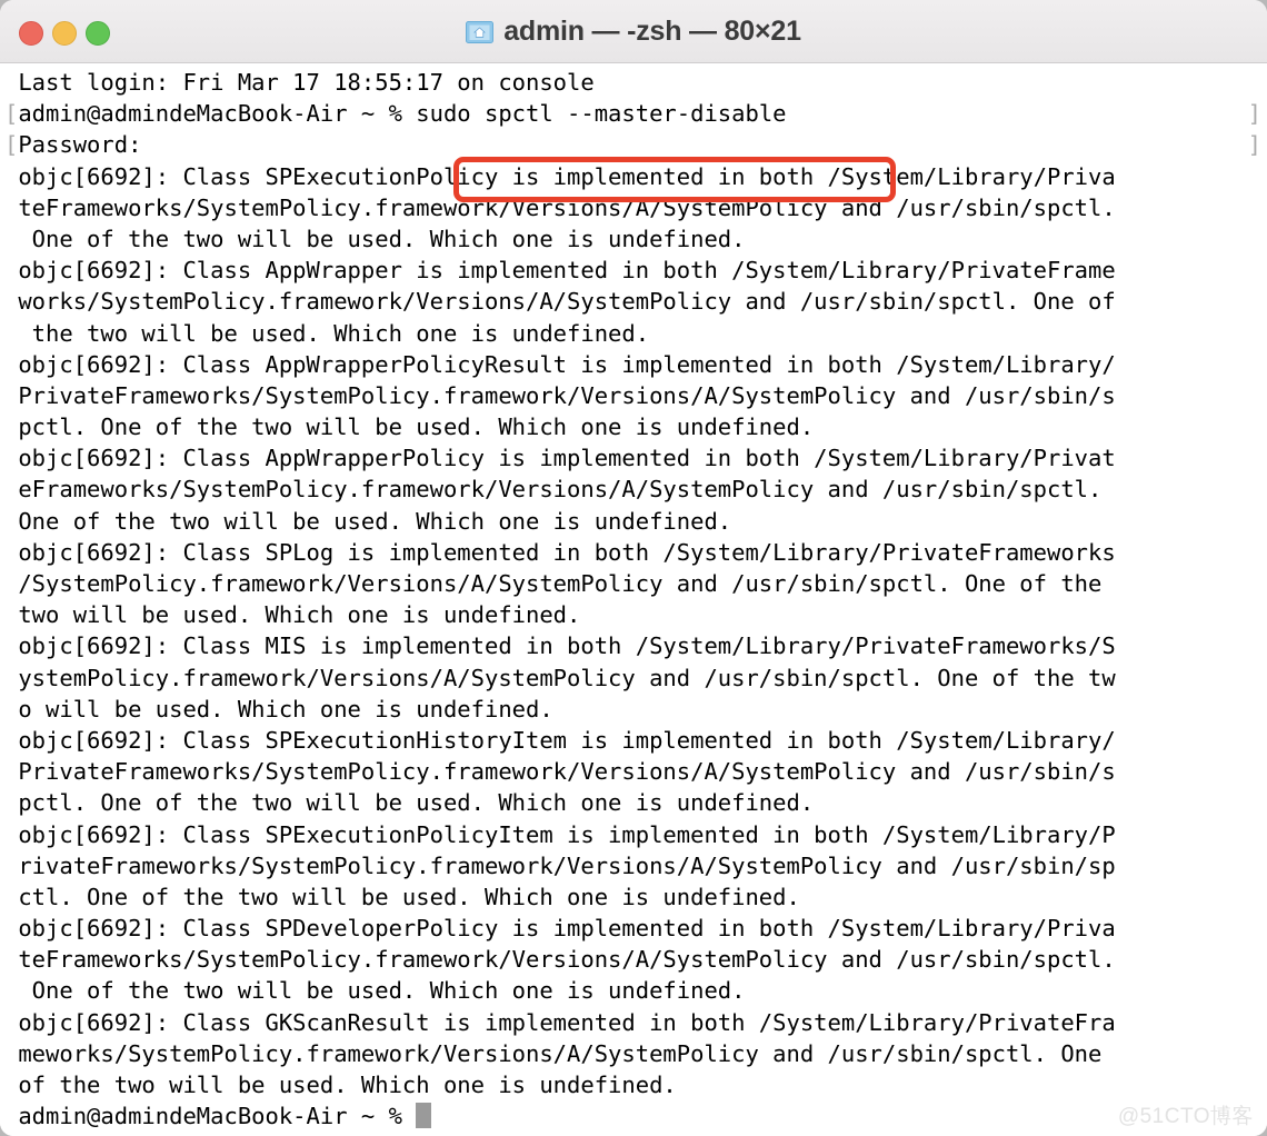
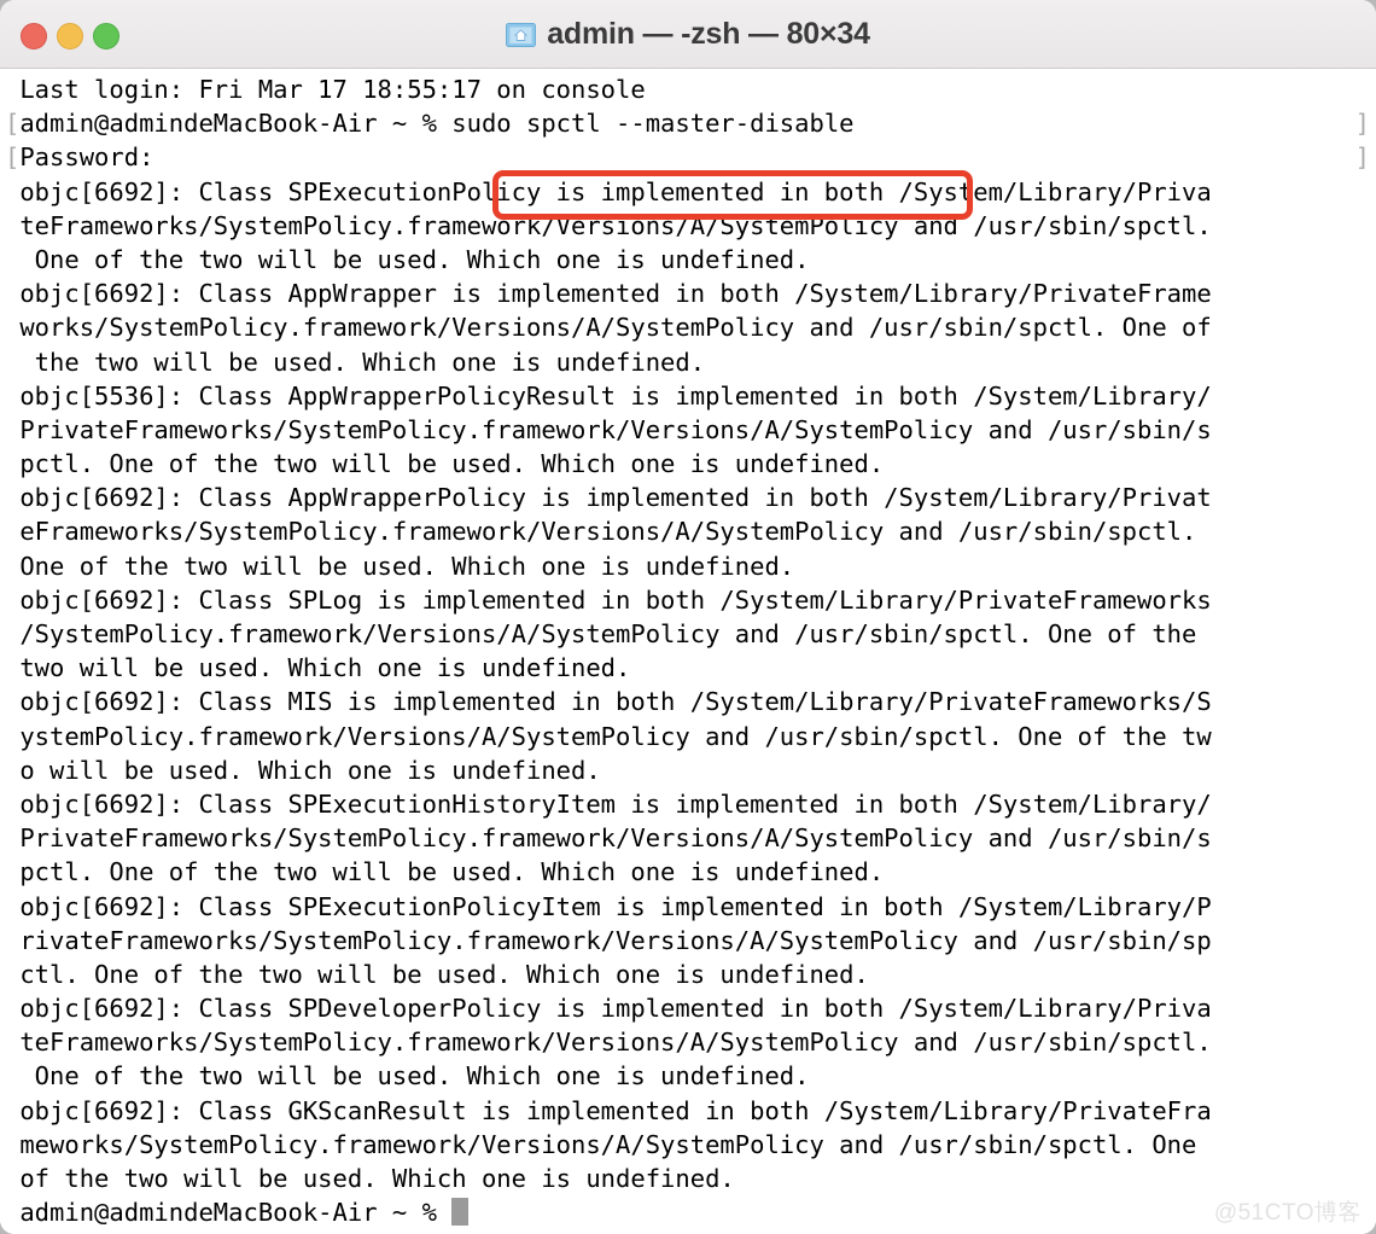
- admin — -zsh — 80×21
+ admin — -zsh — 80×34
  Last login: Fri Mar 17 18:55:17 on console
  [admin@admindeMacBook-Air ~ % sudo spctl --master-disable
  [Password:
  objc[6692]: Class SPExecutionPolicy is implemented in both /System/Library/Priva
  teFrameworks/SystemPolicy.framework/Versions/A/SystemPolicy and /usr/sbin/spctl.
  One of the two will be used. Which one is undefined.
  objc[6692]: Class AppWrapper is implemented in both /System/Library/PrivateFrame
  works/SystemPolicy.framework/Versions/A/SystemPolicy and /usr/sbin/spctl. One of
  the two will be used. Which one is undefined.
- objc[6692]: Class AppWrapperPolicyResult is implemented in both /System/Library/
+ objc[5536]: Class AppWrapperPolicyResult is implemented in both /System/Library/
  PrivateFrameworks/SystemPolicy.framework/Versions/A/SystemPolicy and /usr/sbin/s
  pctl. One of the two will be used. Which one is undefined.
  objc[6692]: Class AppWrapperPolicy is implemented in both /System/Library/Privat
  eFrameworks/SystemPolicy.framework/Versions/A/SystemPolicy and /usr/sbin/spctl.
  One of the two will be used. Which one is undefined.
  objc[6692]: Class SPLog is implemented in both /System/Library/PrivateFrameworks
  /SystemPolicy.framework/Versions/A/SystemPolicy and /usr/sbin/spctl. One of the
  two will be used. Which one is undefined.
  objc[6692]: Class MIS is implemented in both /System/Library/PrivateFrameworks/S
  ystemPolicy.framework/Versions/A/SystemPolicy and /usr/sbin/spctl. One of the tw
  o will be used. Which one is undefined.
  objc[6692]: Class SPExecutionHistoryItem is implemented in both /System/Library/
  PrivateFrameworks/SystemPolicy.framework/Versions/A/SystemPolicy and /usr/sbin/s
  pctl. One of the two will be used. Which one is undefined.
  objc[6692]: Class SPExecutionPolicyItem is implemented in both /System/Library/P
  rivateFrameworks/SystemPolicy.framework/Versions/A/SystemPolicy and /usr/sbin/sp
  ctl. One of the two will be used. Which one is undefined.
  objc[6692]: Class SPDeveloperPolicy is implemented in both /System/Library/Priva
  teFrameworks/SystemPolicy.framework/Versions/A/SystemPolicy and /usr/sbin/spctl.
  One of the two will be used. Which one is undefined.
  objc[6692]: Class GKScanResult is implemented in both /System/Library/PrivateFra
  meworks/SystemPolicy.framework/Versions/A/SystemPolicy and /usr/sbin/spctl. One
  of the two will be used. Which one is undefined.
  admin@admindeMacBook-Air ~ %
  @51CTO博客
  ]
  ]
